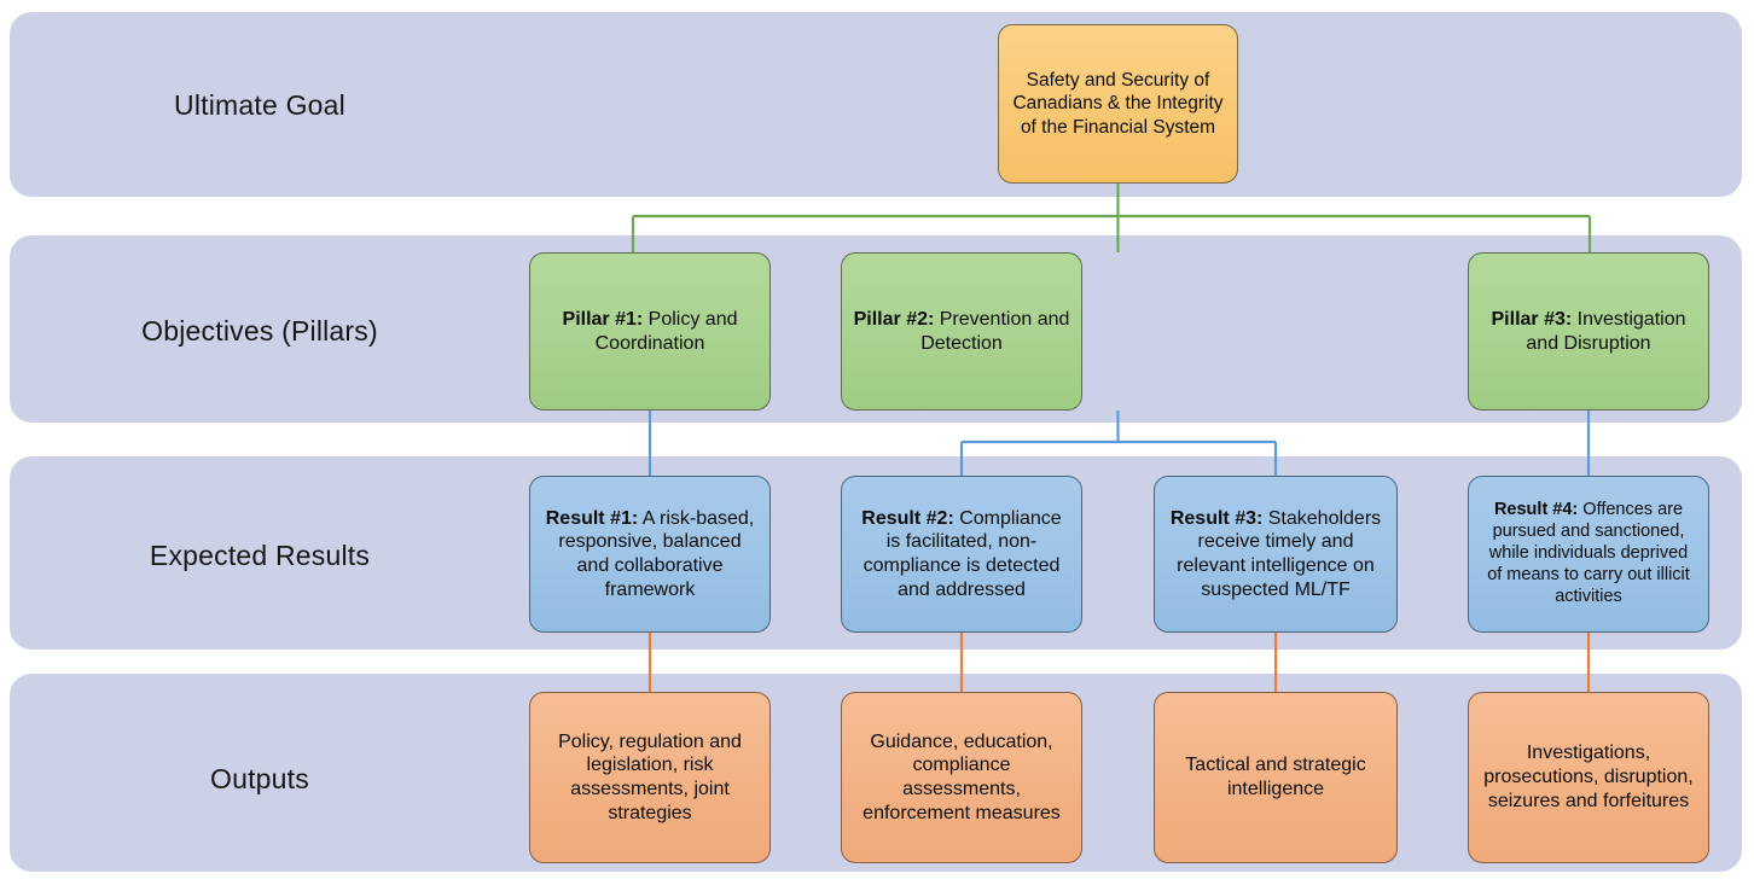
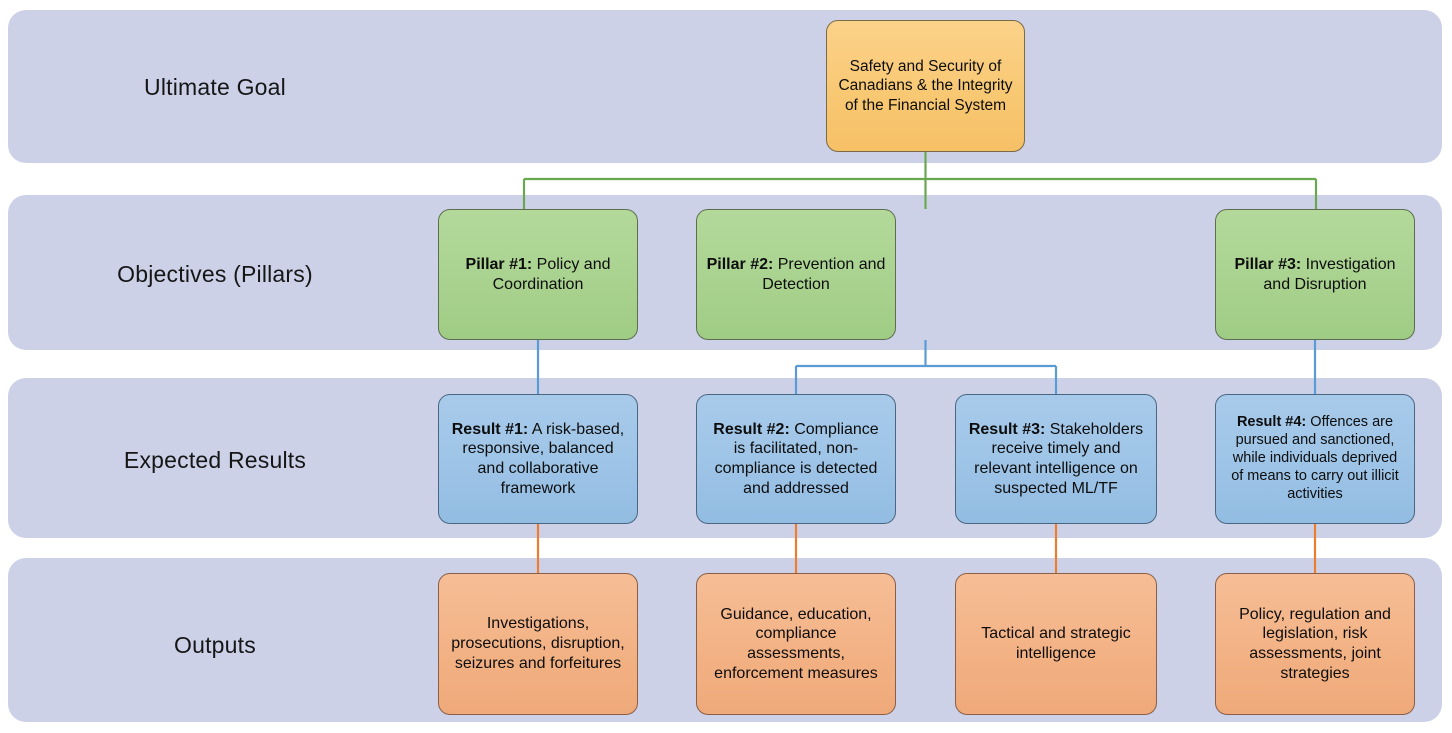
  Ultimate Goal
  Objectives (Pillars)
  Expected Results
  Outputs
  Safety and Security of Canadians & the Integrity of the Financial System
  Pillar #1: Policy and Coordination
  Pillar #2: Prevention and Detection
  Pillar #3: Investigation and Disruption
  Result #1: A risk-based, responsive, balanced and collaborative framework
  Result #2: Compliance is facilitated, non-compliance is detected and addressed
  Result #3: Stakeholders receive timely and relevant intelligence on suspected ML/TF
  Result #4: Offences are pursued and sanctioned, while individuals deprived of means to carry out illicit activities
- Policy, regulation and legislation, risk assessments, joint strategies
+ Investigations, prosecutions, disruption, seizures and forfeitures
  Guidance, education, compliance assessments, enforcement measures
  Tactical and strategic intelligence
- Investigations, prosecutions, disruption, seizures and forfeitures
+ Policy, regulation and legislation, risk assessments, joint strategies
